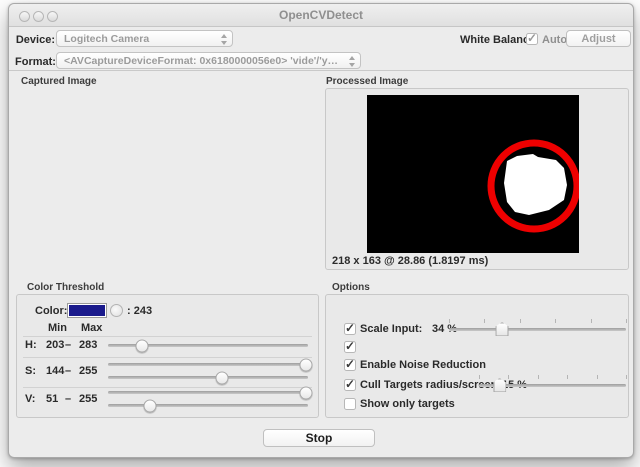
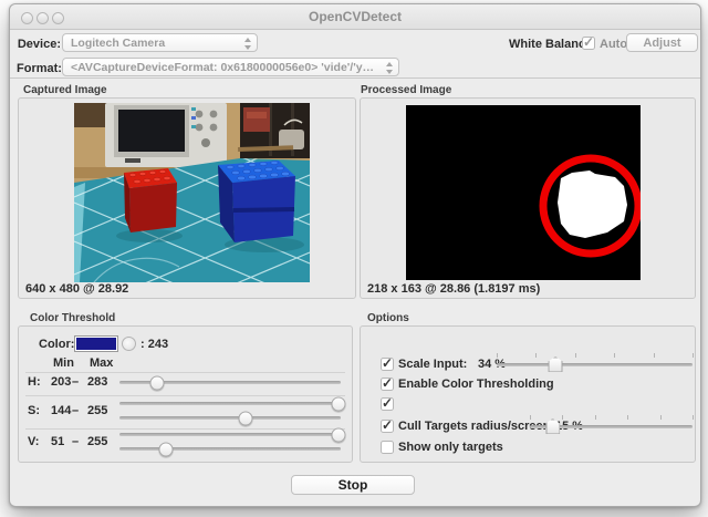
  OpenCVDetect
  Device:
  Logitech Camera
  Format:
  White Balan
  ✓
  Auto
  Adjust
  Captured Image
+ 640 x 480 @ 28.92
  Processed Image
  218 x 163 @ 28.86 (1.8197 ms)
  Color Threshold
  Color:
  : 243
  Min
  Max
  H:
  203
  –
  283
  S:
  144
  –
  255
  V:
  51
  –
  255
  Options
  ✓
  Scale Input:
  ✓
+ Enable Color Thresholding
  ✓
- Enable Noise Reduction
  ✓
  Cull Targets radius/scr
  Show only targets
  Stop
